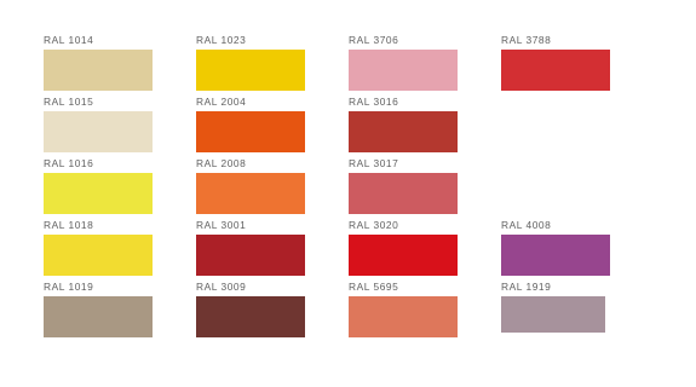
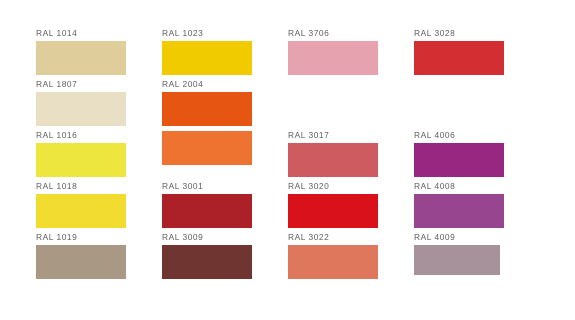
  RAL 1014
  RAL 1023
  RAL 3706
- RAL 3788
+ RAL 3028
- RAL 1015
+ RAL 1807
  RAL 2004
- RAL 3016
  RAL 1016
- RAL 2008
  RAL 3017
+ RAL 4006
  RAL 1018
  RAL 3001
  RAL 3020
  RAL 4008
  RAL 1019
  RAL 3009
- RAL 5695
+ RAL 3022
- RAL 1919
+ RAL 4009
